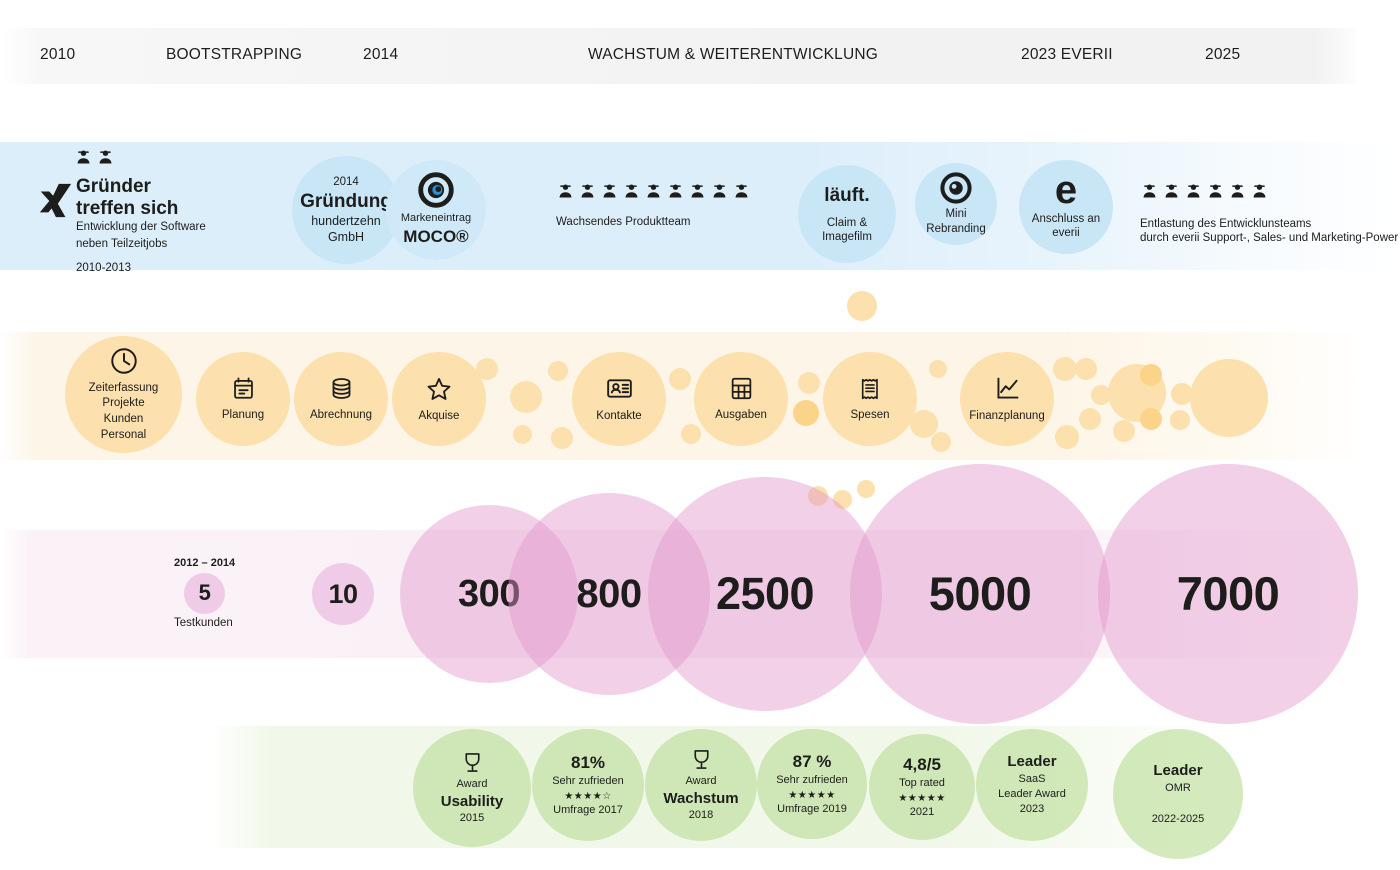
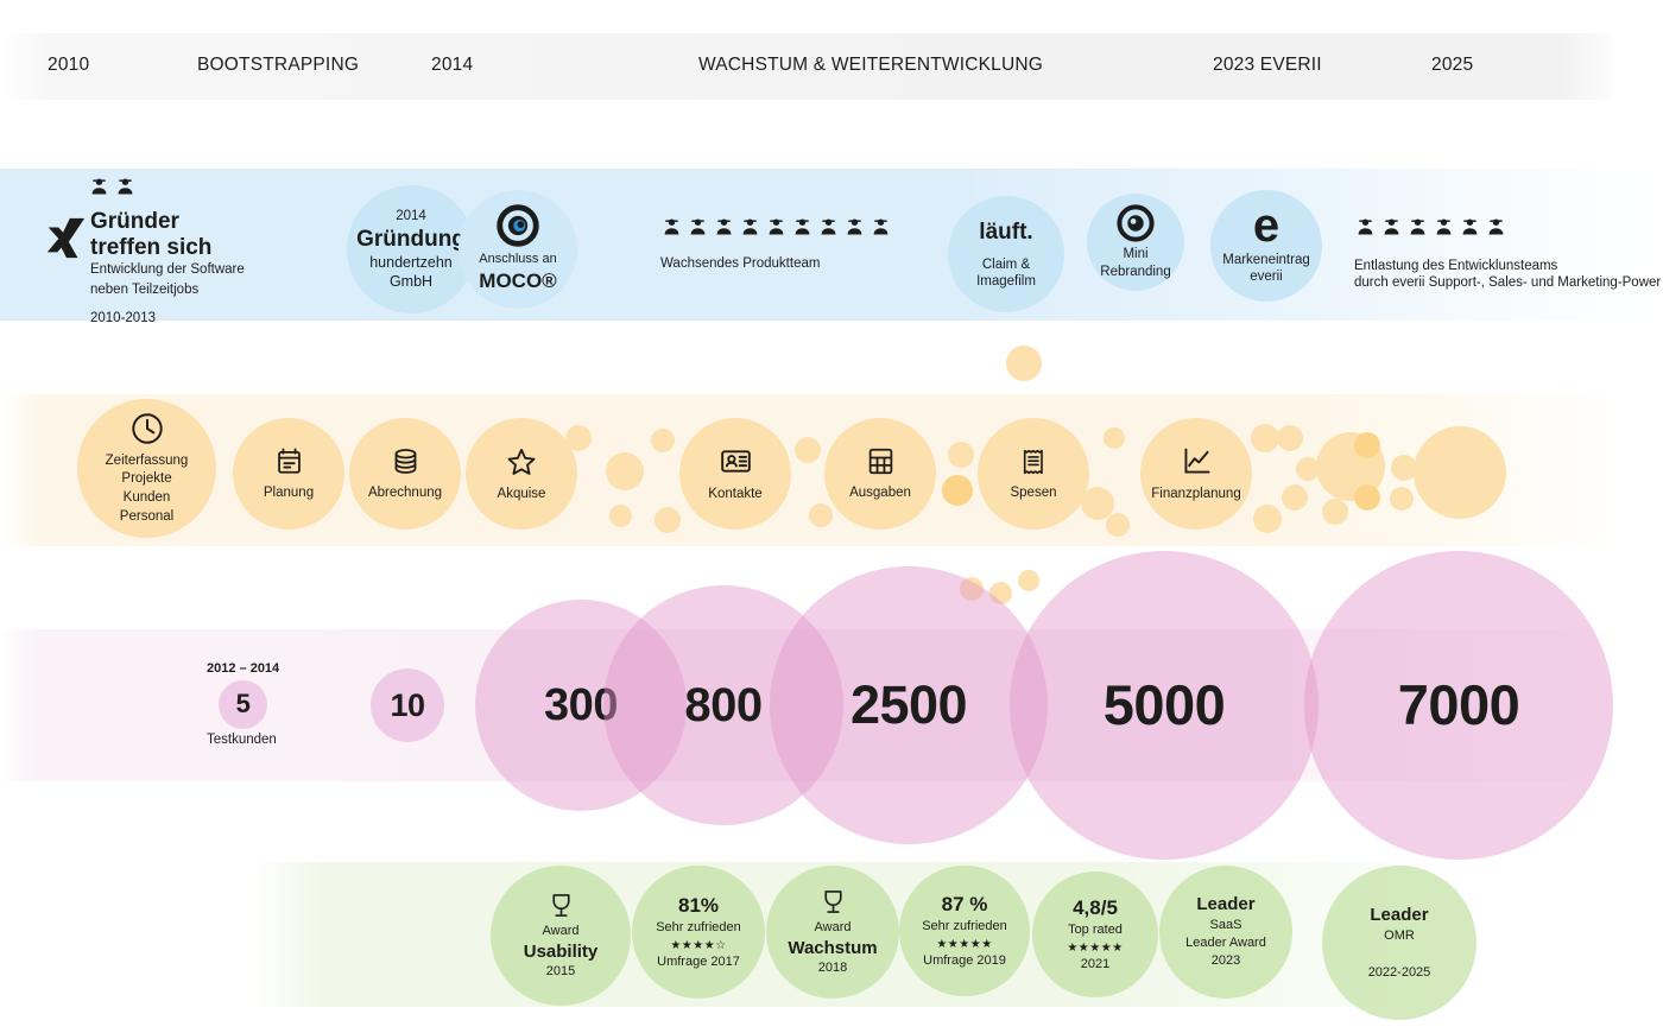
  2010
  BOOTSTRAPPING
  2014
  WACHSTUM & WEITERENTWICKLUNG
  2023 EVERII
  2025
  Gründer
  treffen sich
  Entwicklung der Software
  neben Teilzeitjobs
  2010-2013
  2014
  Gründun
  hundertzehn
  GmbH
- Markeneintrag
+ Anschluss an
  MOCO®
  Wachsendes Produktteam
  läuft.
  Claim &
  Imagefilm
  Mini
  Rebranding
  e
- Anschluss an
+ Markeneintrag
  everii
  Entlastung des Entwicklunsteams
  durch everii Support-, Sales- und Marketing-Power
  Zeiterfassung
  Projekte
  Kunden
  Personal
  Planung
  Abrechnung
  Akquise
  Kontakte
  Ausgaben
  Spesen
  Finanzplanung
  2012 – 2014
  5
  Testkunden
  10
  300
  800
  2500
  5000
  7000
  Award
  Usability
  2015
  81%
  Sehr zufrieden
  ★★★★☆
  Umfrage 2017
  Award
  Wachstum
  2018
  87 %
  Sehr zufrieden
  ★★★★★
  Umfrage 2019
  4,8/5
  Top rated
  ★★★★★
  2021
  Leader
  SaaS
  Leader Award
  2023
  Leader
  OMR
  2022-2025
